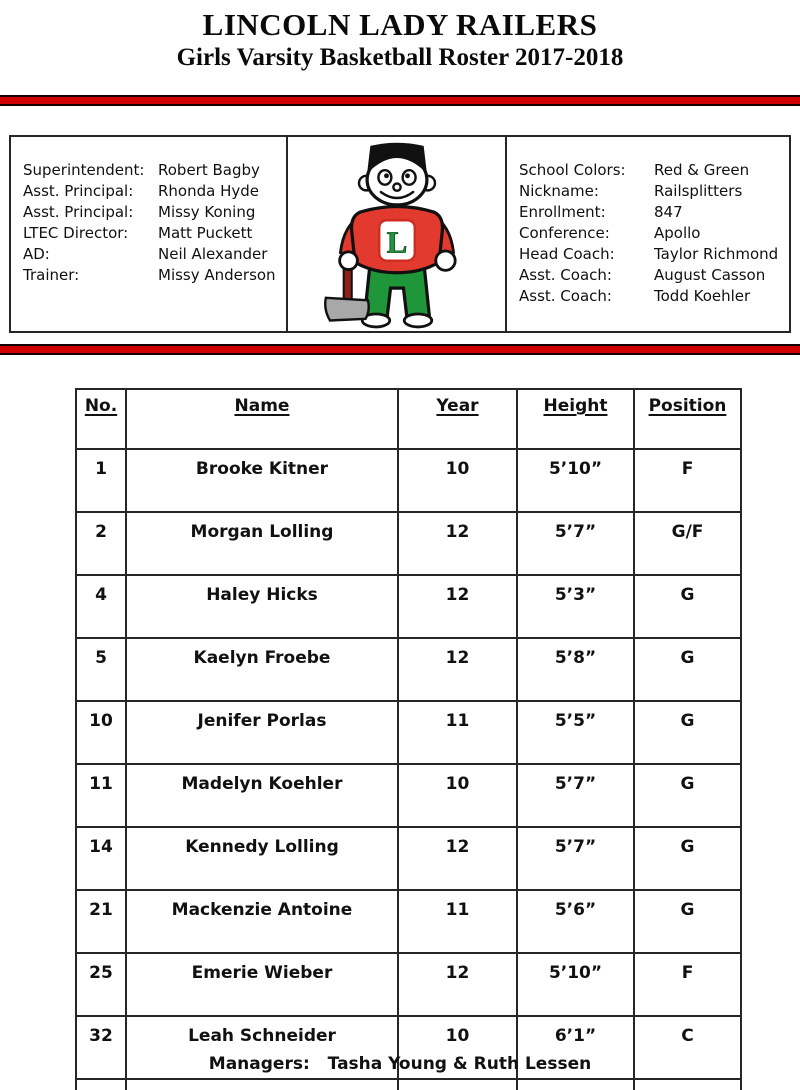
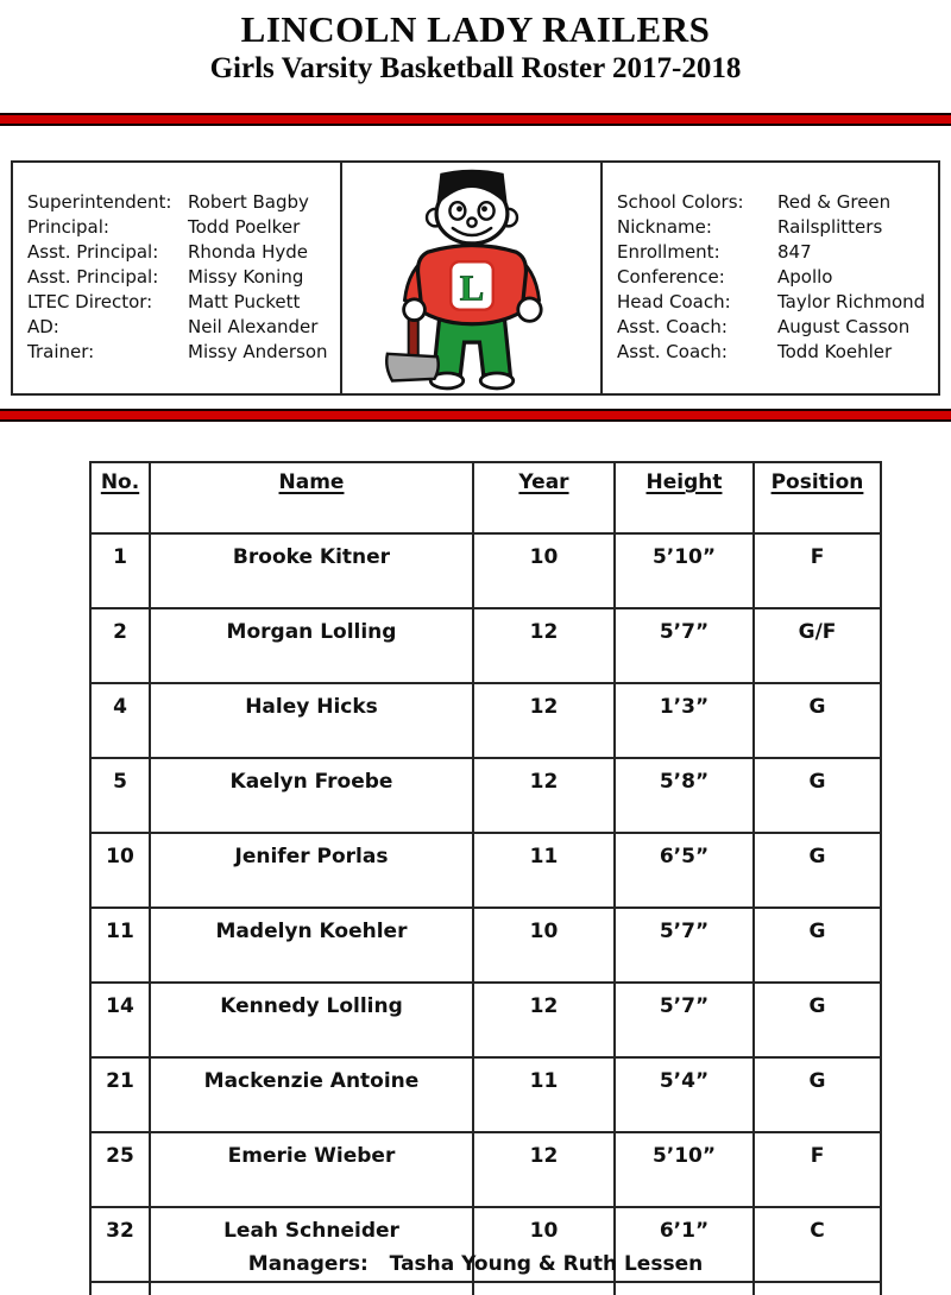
  LINCOLN LADY RAILERS
  Girls Varsity Basketball Roster 2017-2018
  Superintendent:
  Robert Bagby
+ Principal:
+ Todd Poelker
  Asst. Principal:
  Rhonda Hyde
  Asst. Principal:
  Missy Koning
  LTEC Director:
  Matt Puckett
  AD:
  Neil Alexander
  Trainer:
  Missy Anderson
  L
  School Colors:
  Red & Green
  Nickname:
  Railsplitters
  Enrollment:
  847
  Conference:
  Apollo
  Head Coach:
  Taylor Richmond
  Asst. Coach:
  August Casson
  Asst. Coach:
  Todd Koehler
  No.	Name	Year	Height	Position
  1	Brooke Kitner	10	5’10”	F
  2	Morgan Lolling	12	5’7”	G/F
- 4	Haley Hicks	12	5’3”	G
+ 4	Haley Hicks	12	1’3”	G
  5	Kaelyn Froebe	12	5’8”	G
- 10	Jenifer Porlas	11	5’5”	G
+ 10	Jenifer Porlas	11	6’5”	G
  11	Madelyn Koehler	10	5’7”	G
  14	Kennedy Lolling	12	5’7”	G
- 21	Mackenzie Antoine	11	5’6”	G
+ 21	Mackenzie Antoine	11	5’4”	G
  25	Emerie Wieber	12	5’10”	F
  32	Leah Schneider	10	6’1”	C
  Managers: Tasha Young & Ruth Lessen
